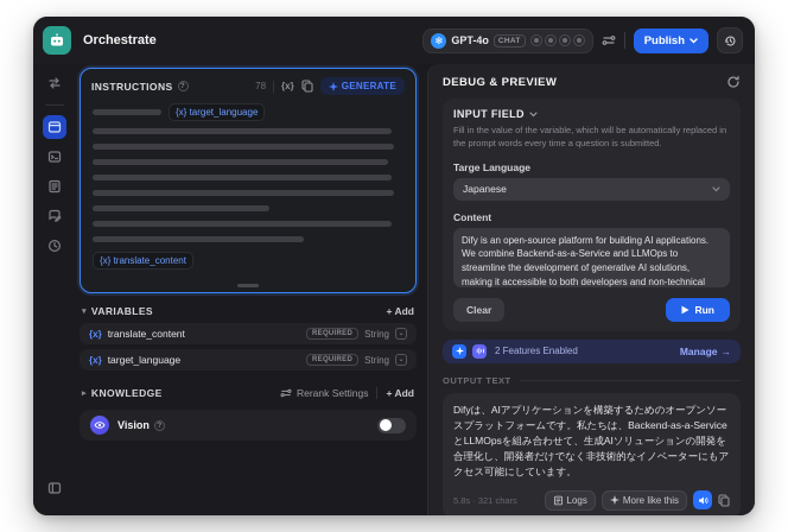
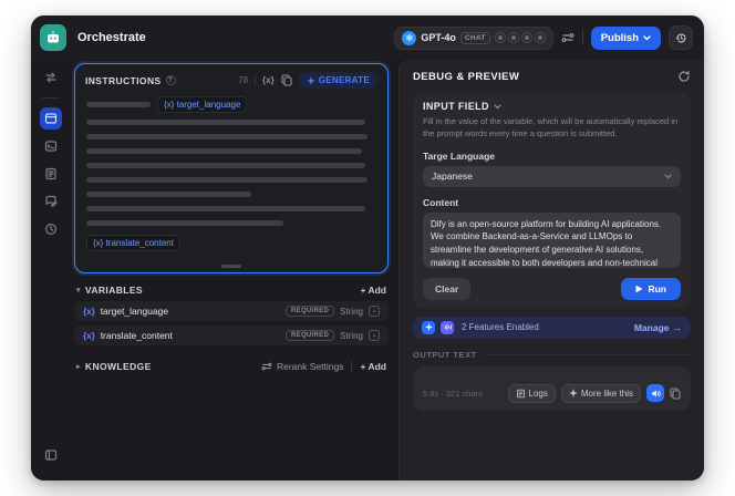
  Orchestrate
  ✻
  GPT-4o
  Publish
  INSTRUCTIONS
  78
  {x}
  GENERATE
  {x} target_language
  {x} translate_content
  VARIABLES
  + Add
  {x}
- translate_content
+ target_language
  String
  {x}
- target_language
+ translate_content
  String
  KNOWLEDGE
  Rerank Settings
  + Add
- Vision
  DEBUG & PREVIEW
  INPUT FIELD
  Fill in the value of the variable, which will be automatically replaced in the prompt words every time a question is submitted.
  Targe Language
  Japanese
  Content
  Clear
  Run
  2 Features Enabled
  Manage
  →
  OUTPUT TEXT
- Difyは、AIアプリケーションを構築するためのオープンソースプラットフォームです。私たちは、Backend-as-a-ServiceとLLMOpsを組み合わせて、生成AIソリューションの開発を合理化し、開発者だけでなく非技術的なイノベーターにもアクセス可能にしています。
  5.8s · 321 chars
  Logs
  More like this
